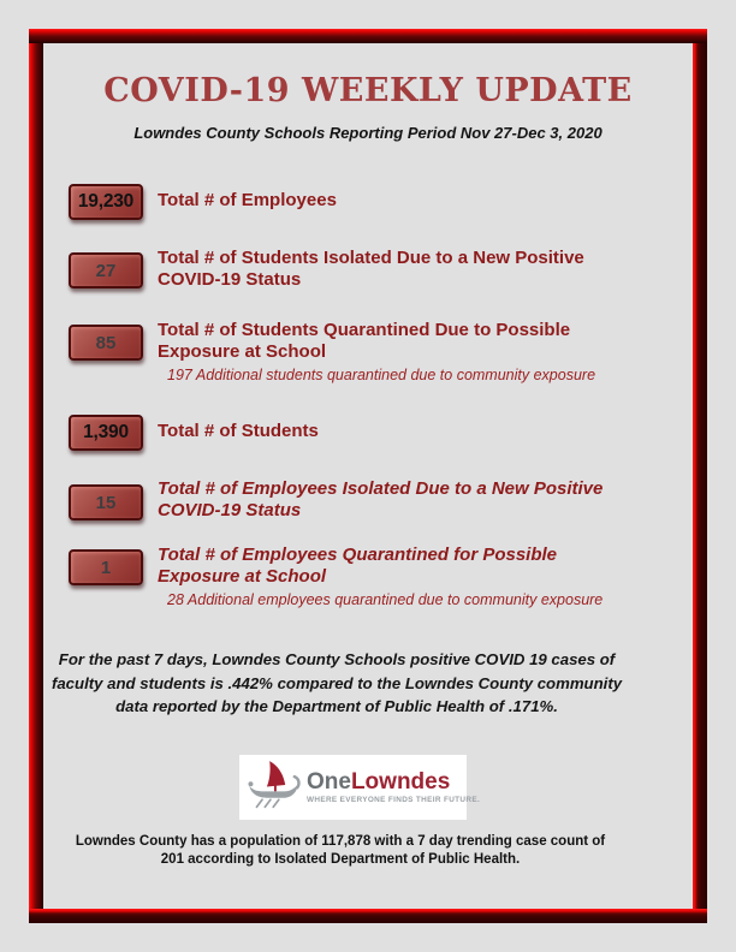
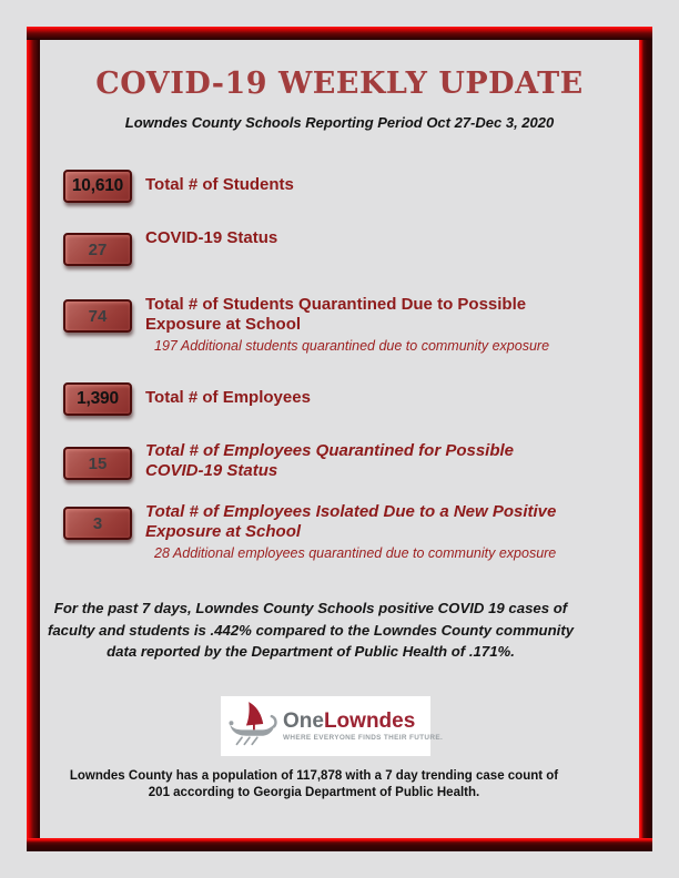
  COVID-19 WEEKLY UPDATE
- Lowndes County Schools Reporting Period Nov 27-Dec 3, 2020
+ Lowndes County Schools Reporting Period Oct 27-Dec 3, 2020
- 19,230
+ 10,610
- Total # of Employees
+ Total # of Students
  27
- Total # of Students Isolated Due to a New Positive
  COVID-19 Status
- 85
+ 74
  Total # of Students Quarantined Due to Possible
  Exposure at School
  197 Additional students quarantined due to community exposure
  1,390
- Total # of Students
+ Total # of Employees
  15
- Total # of Employees Isolated Due to a New Positive
+ Total # of Employees Quarantined for Possible
  COVID-19 Status
- 1
+ 3
- Total # of Employees Quarantined for Possible
+ Total # of Employees Isolated Due to a New Positive
  Exposure at School
  28 Additional employees quarantined due to community exposure
  For the past 7 days, Lowndes County Schools positive COVID 19 cases of
  faculty and students is .442% compared to the Lowndes County community
  data reported by the Department of Public Health of .171%.
  OneLowndes
  Lowndes County has a population of 117,878 with a 7 day trending case count of
- 201 according to Isolated Department of Public Health.
+ 201 according to Georgia Department of Public Health.
